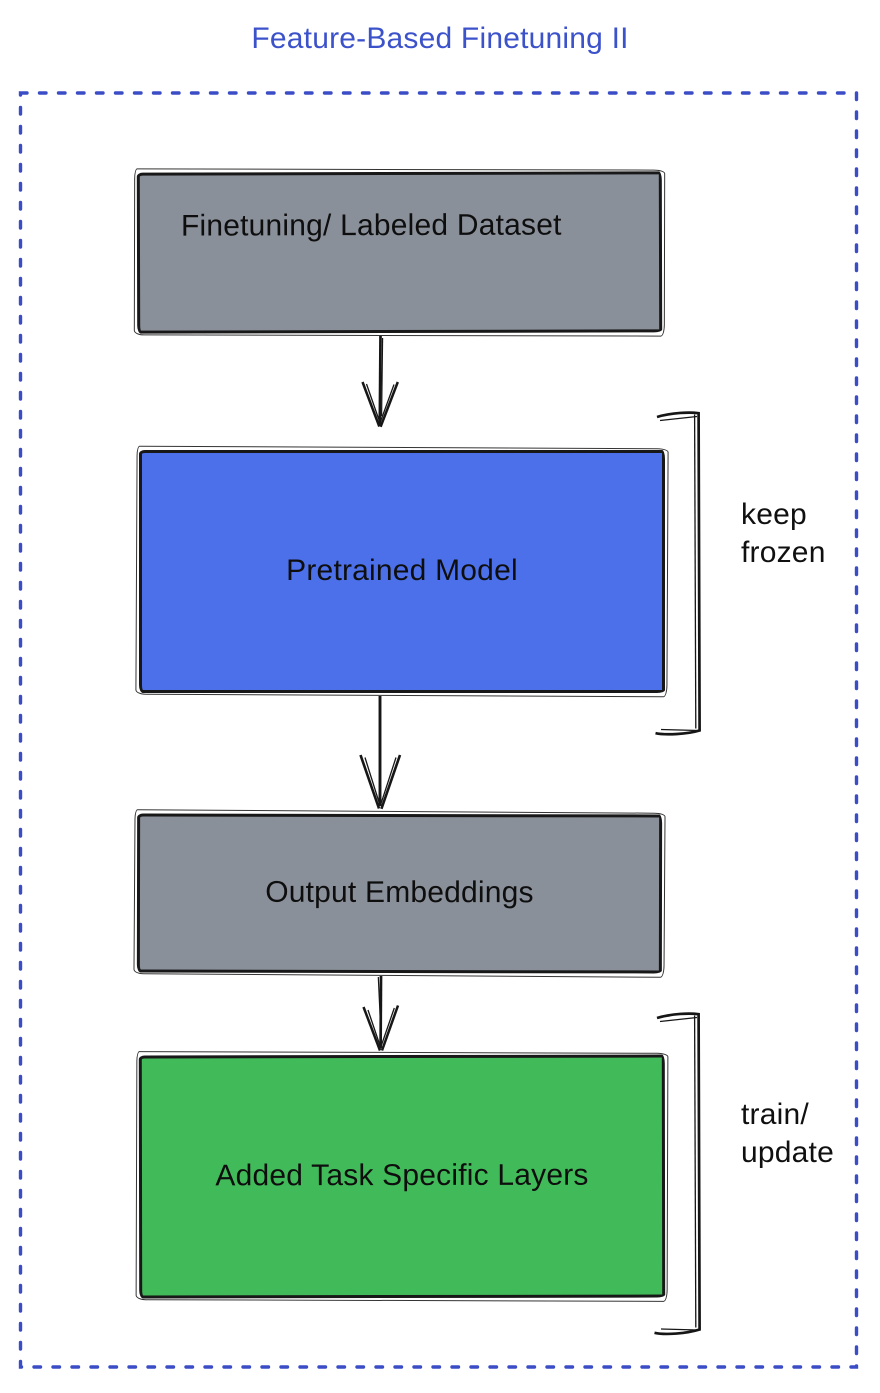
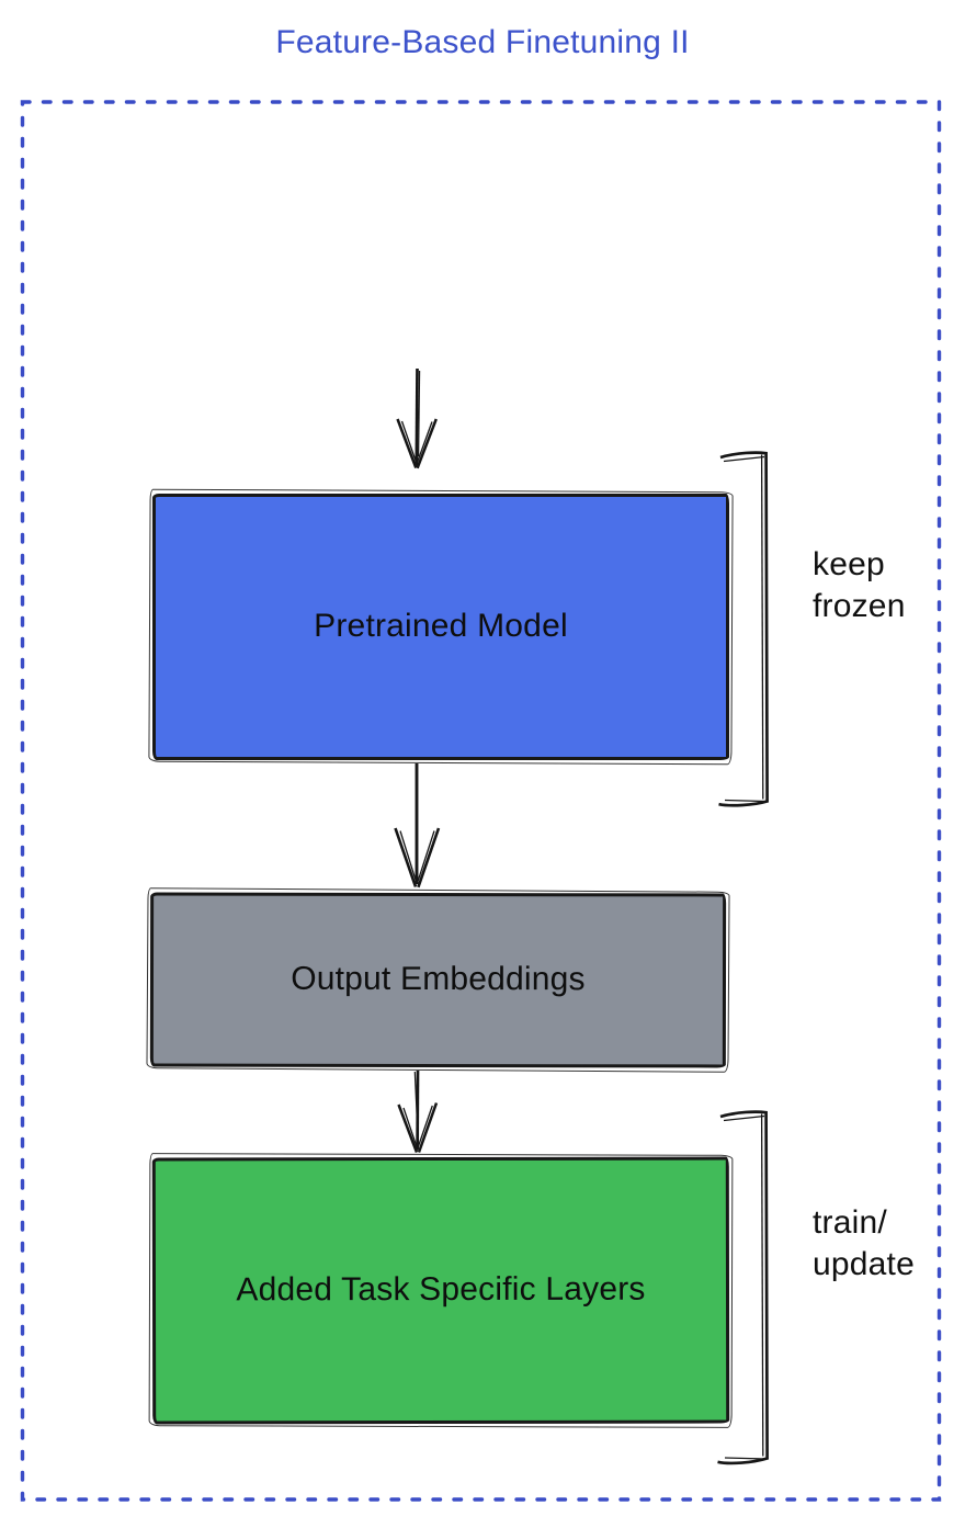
  Feature-Based Finetuning II
- Finetuning/ Labeled Dataset
  Pretrained Model
  Output Embeddings
  Added Task Specific Layers
  keep
  frozen
  train/
  update
